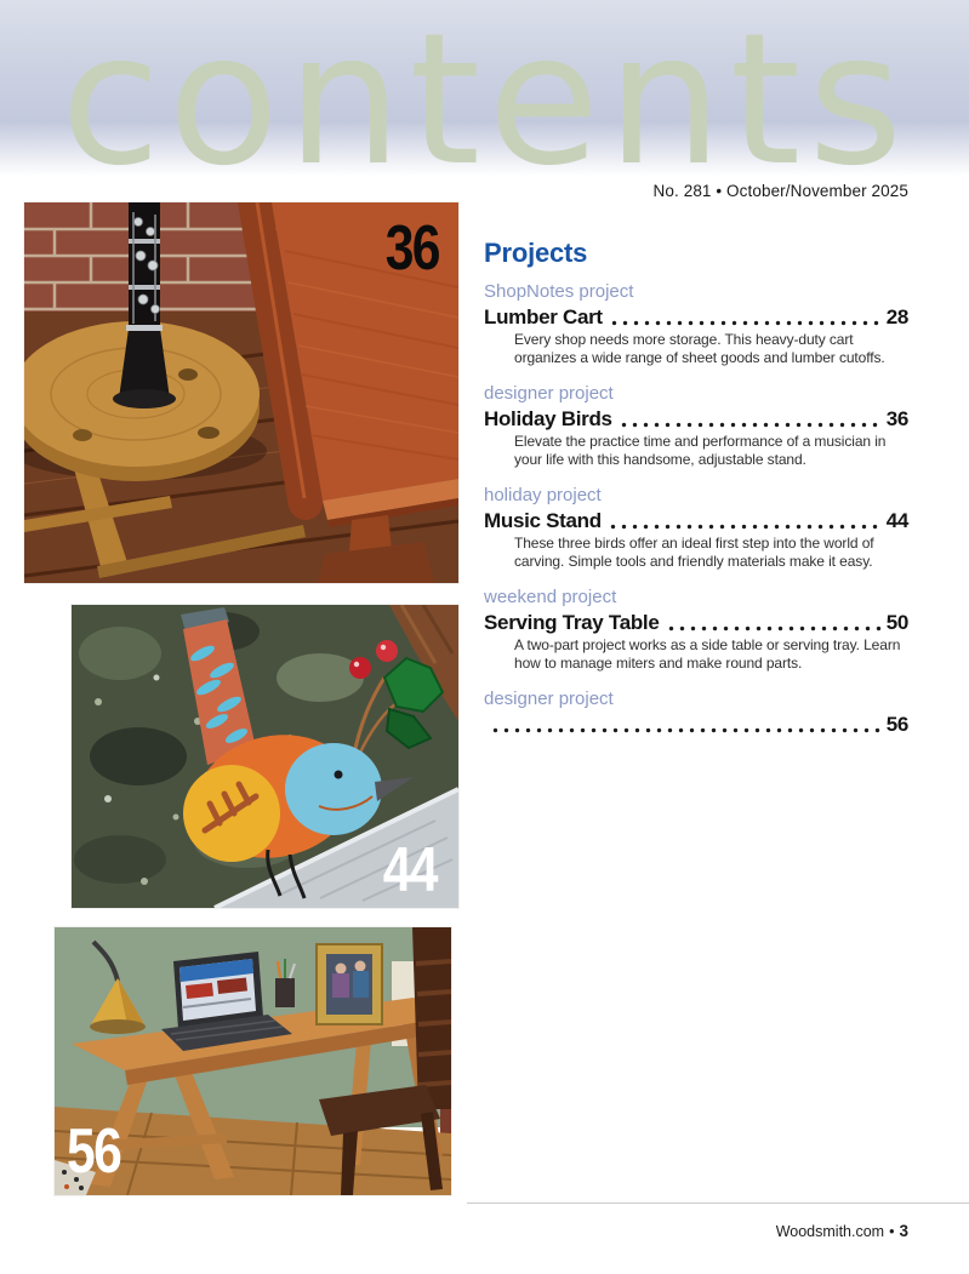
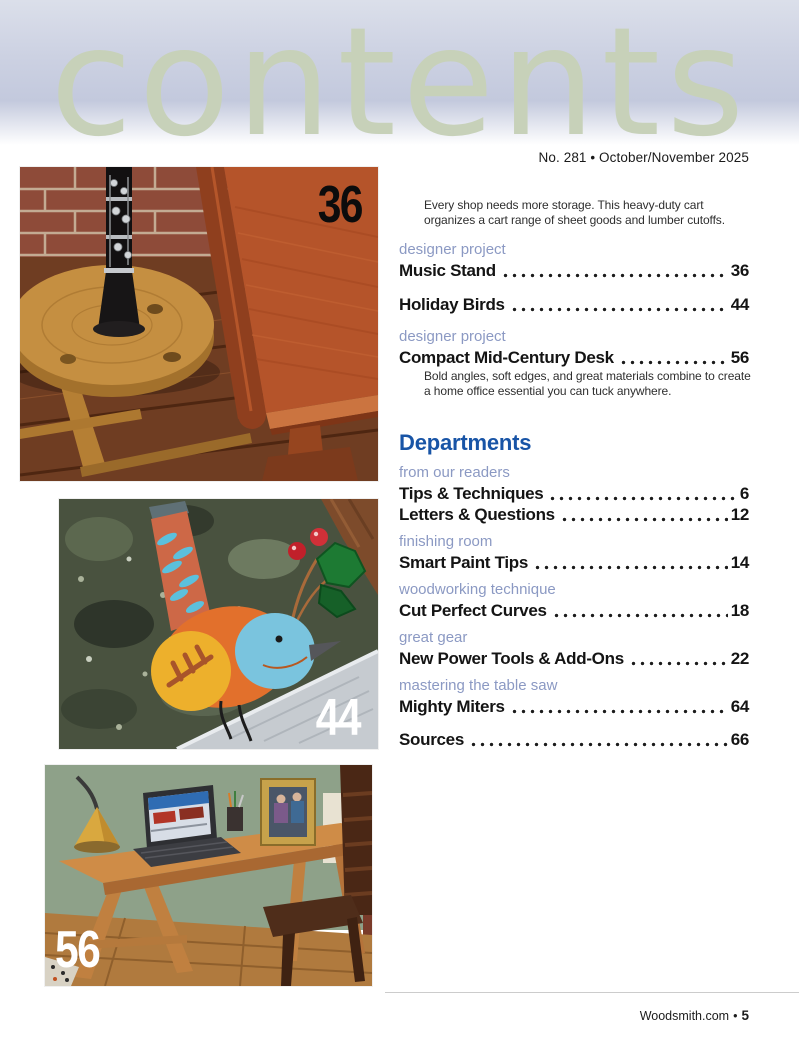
  contents
  No. 281 • October/November 2025
  36
  44
  56
- Projects
- ShopNotes project
- Lumber Cart
- 28
- Every shop needs more storage. This heavy-duty cart organizes a wide range of sheet goods and lumber cutoffs.
+ Every shop needs more storage. This heavy-duty cart organizes a cart range of sheet goods and lumber cutoffs.
  designer project
- Holiday Birds
+ Music Stand
  36
- Elevate the practice time and performance of a musician in your life with this handsome, adjustable stand.
- holiday project
- Music Stand
+ Holiday Birds
  44
- These three birds offer an ideal first step into the world of carving. Simple tools and friendly materials make it easy.
- weekend project
- Serving Tray Table
- 50
- A two-part project works as a side table or serving tray. Learn how to manage miters and make round parts.
  designer project
+ Compact Mid-Century Desk
  56
+ Bold angles, soft edges, and great materials combine to create a home office essential you can tuck anywhere.
+ Departments
+ from our readers
+ Tips & Techniques
+ 6
+ Letters & Questions
+ 12
+ finishing room
+ Smart Paint Tips
+ 14
+ woodworking technique
+ Cut Perfect Curves
+ 18
+ great gear
+ New Power Tools & Add-Ons
+ 22
+ mastering the table saw
+ Mighty Miters
+ 64
+ Sources
+ 66
- Woodsmith.com • 3
+ Woodsmith.com • 5
